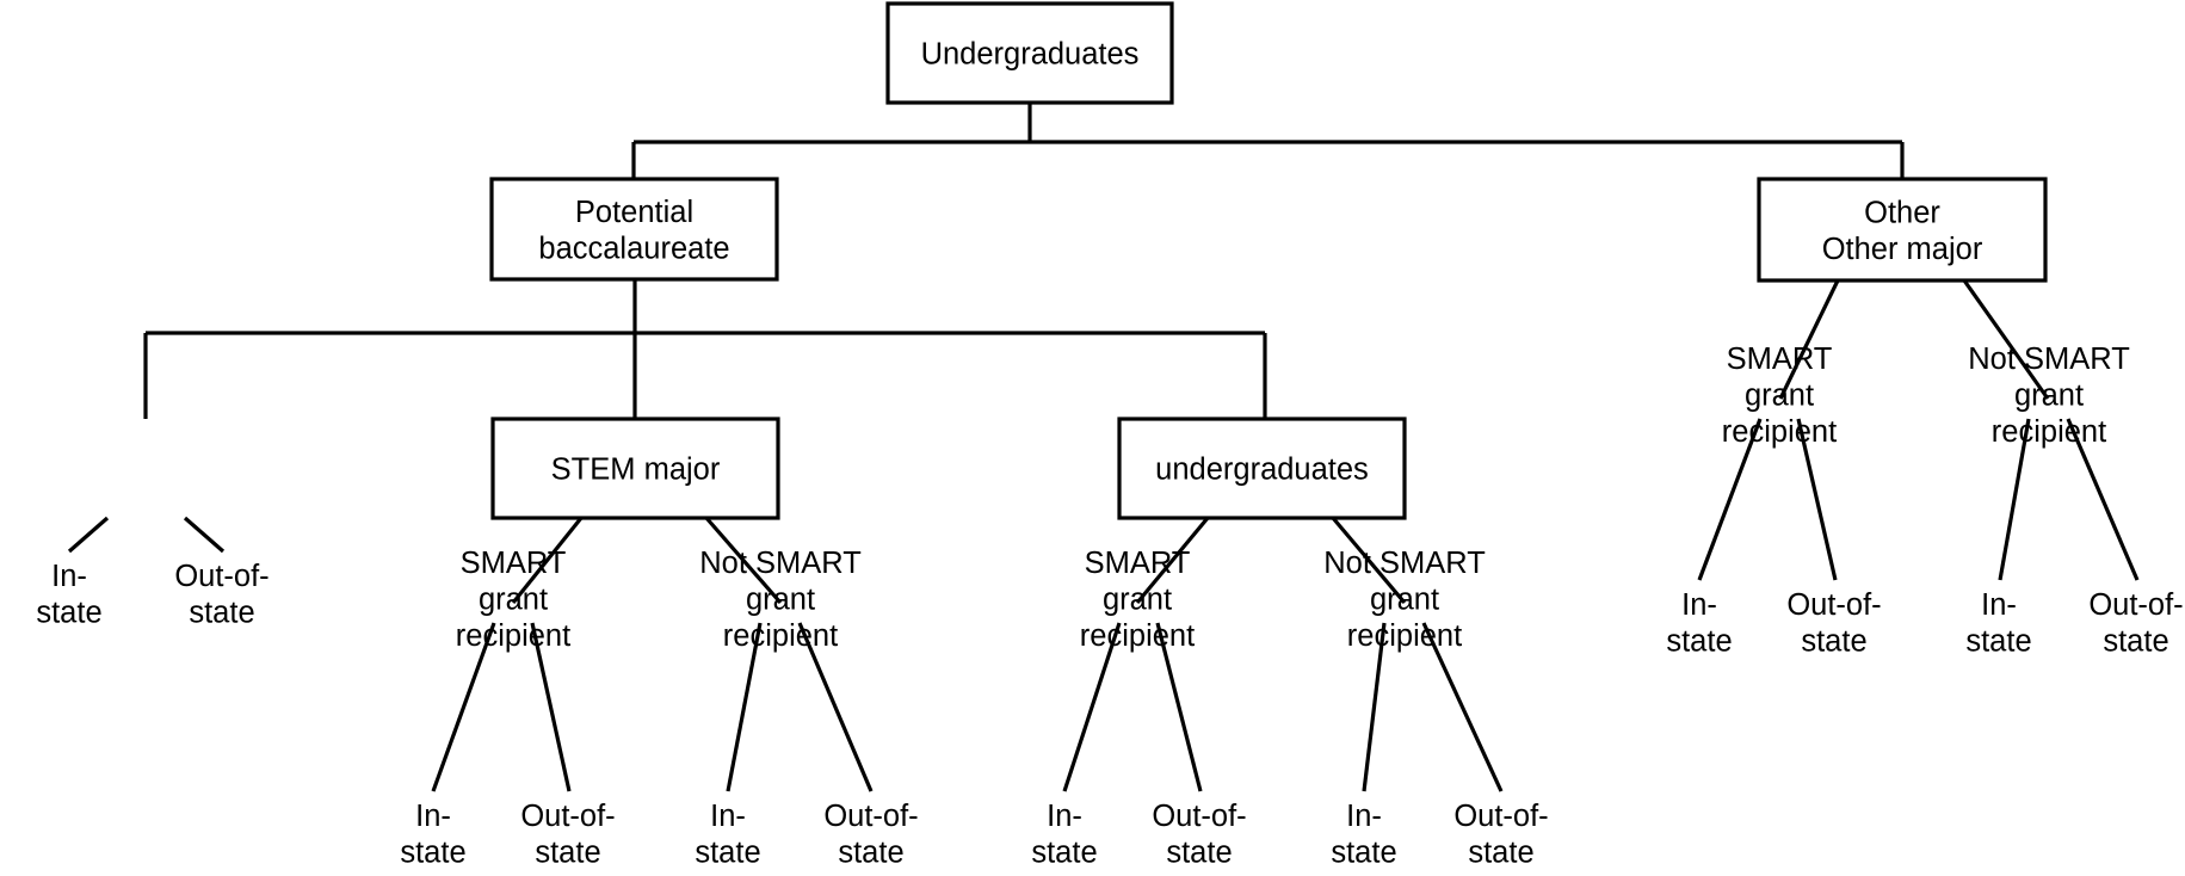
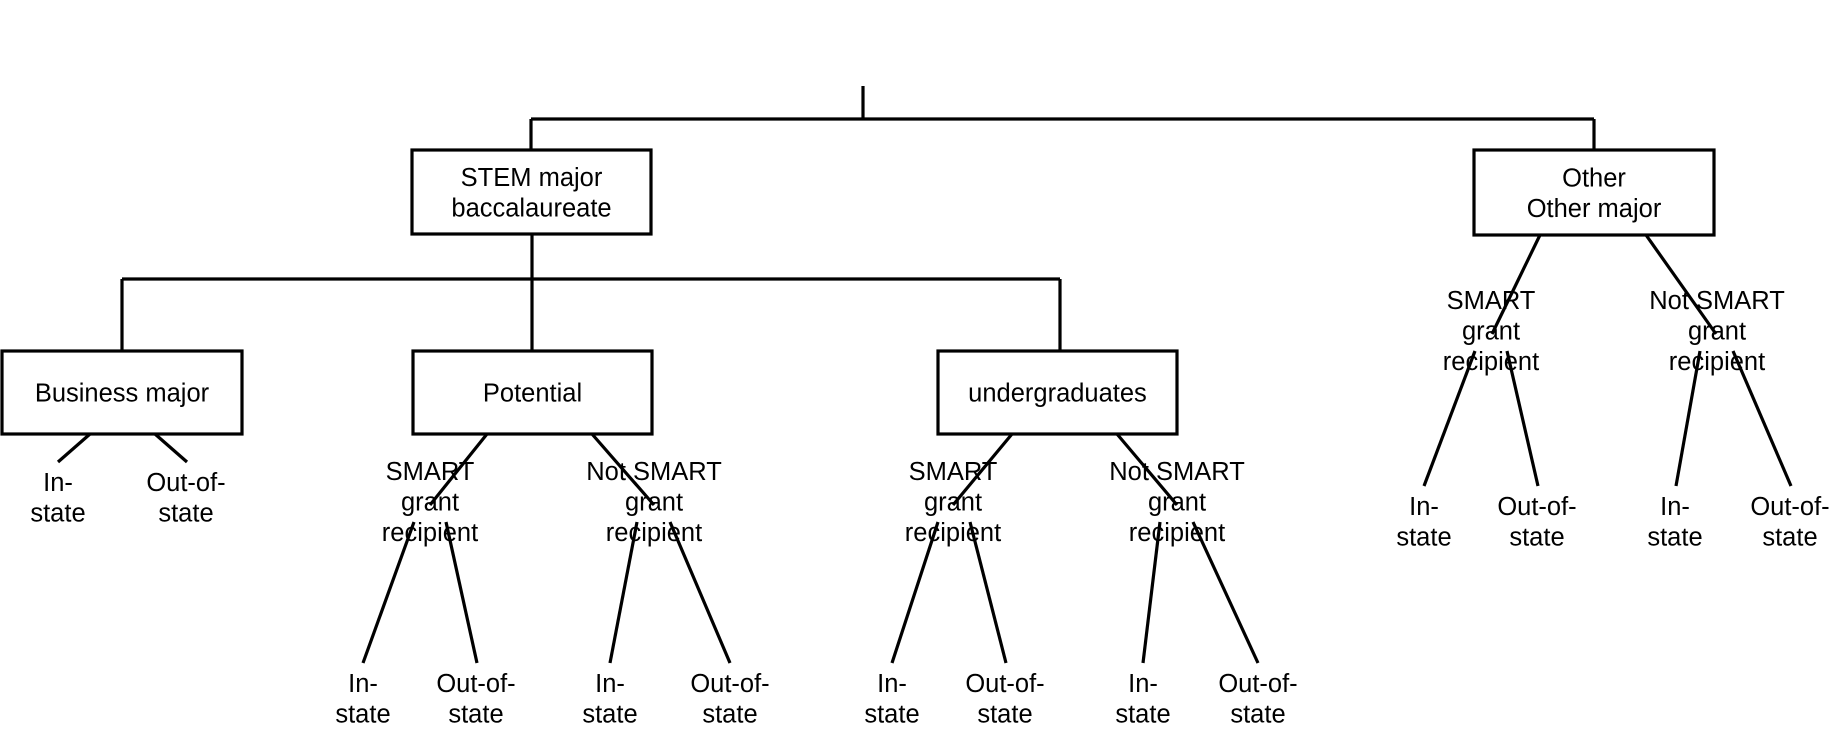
- Undergraduates
- Potential
+ STEM major
  baccalaureate
  Other
  Other major
+ Business major
- STEM major
+ Potential
  undergraduates
  SMART
  grant
  recipient
  Not SMART
  grant
  recipient
  SMART
  grant
  recipient
  Not SMART
  grant
  recipient
  SMART
  grant
  recipient
  Not SMART
  grant
  recipient
  In-
  state
  Out-of-
  state
  In-
  state
  Out-of-
  state
  In-
  state
  Out-of-
  state
  In-
  state
  Out-of-
  state
  In-
  state
  Out-of-
  state
  In-
  state
  Out-of-
  state
  In-
  state
  Out-of-
  state
